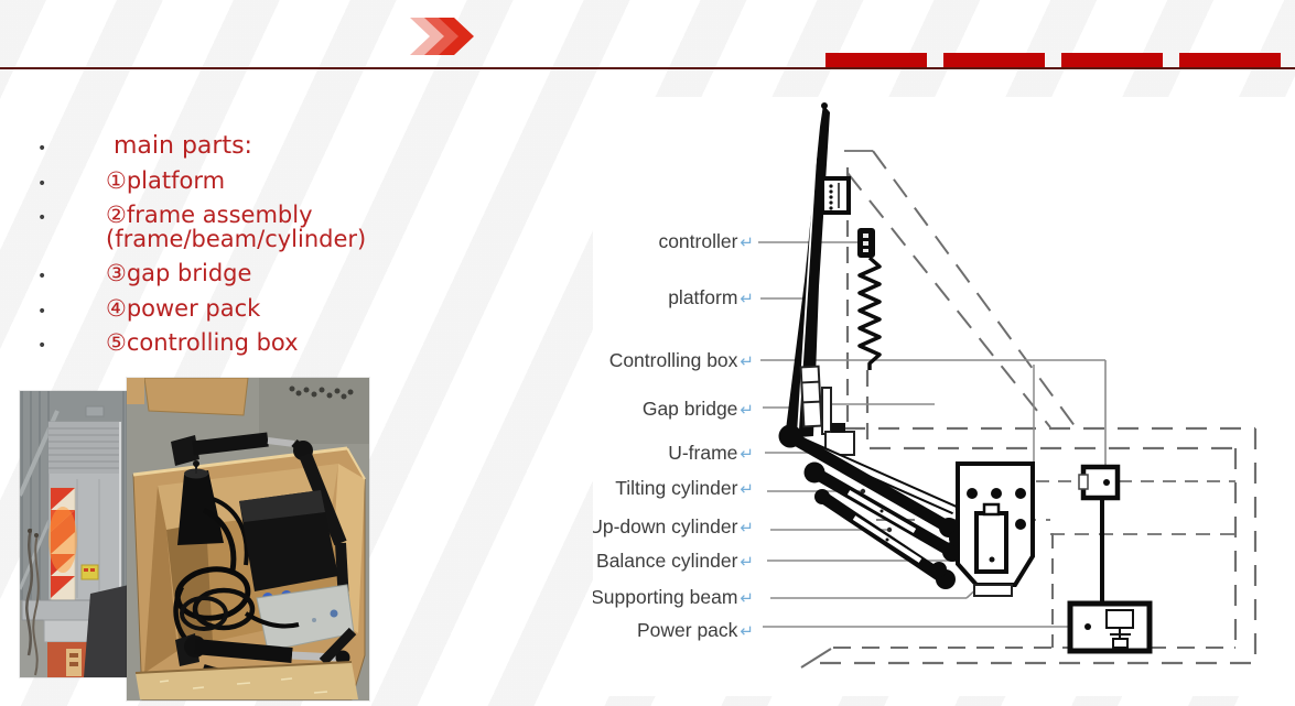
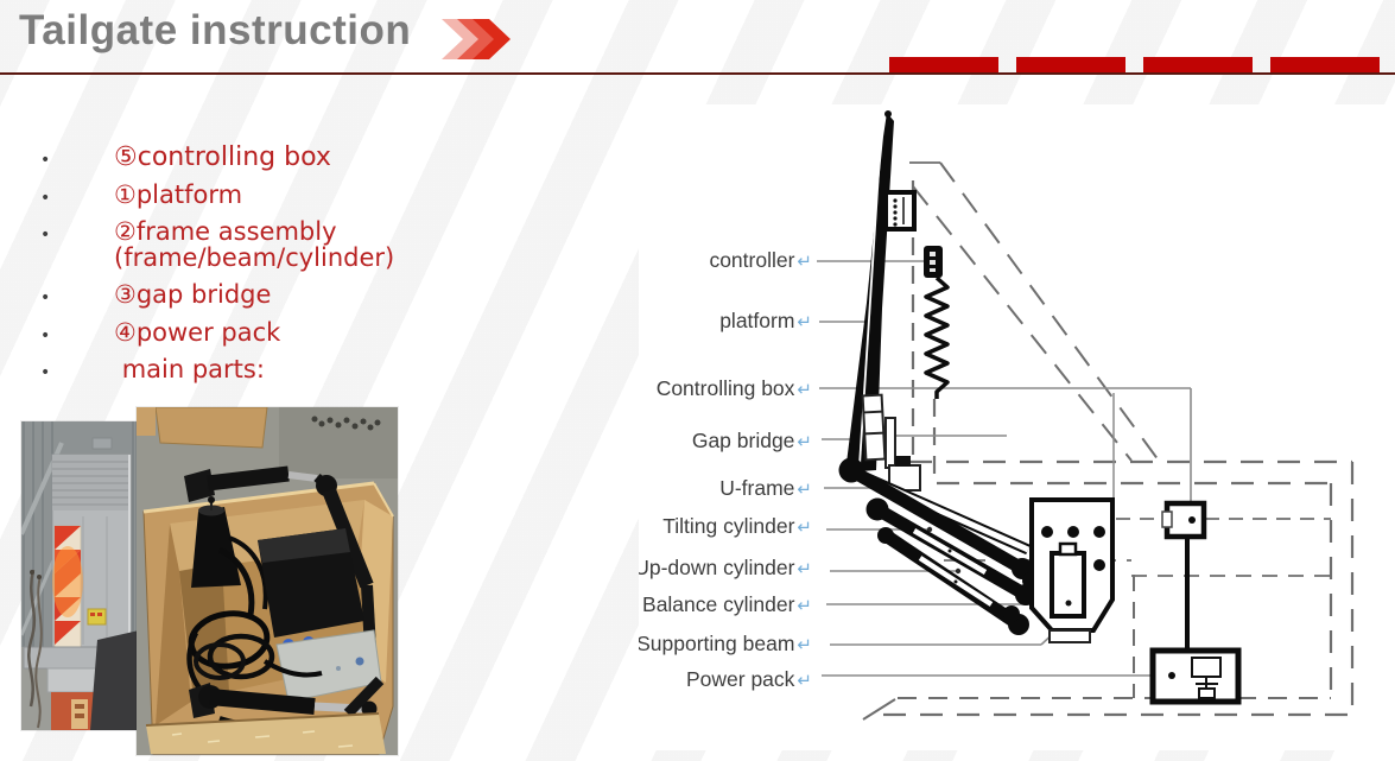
+ Tailgate instruction
  •
- main parts:
+ ⑤controlling box
  •
  ①platform
  •
  ②frame assembly (frame/beam/cylinder)
  •
  ③gap bridge
  •
  ④power pack
  •
- ⑤controlling box
+ main parts:
  controller↵
  platform↵
  Controlling box↵
  Gap bridge↵
  U-frame↵
  Tilting cylinder↵
  Up-down cylinder↵
  Balance cylinder↵
  Supporting beam↵
  Power pack↵
